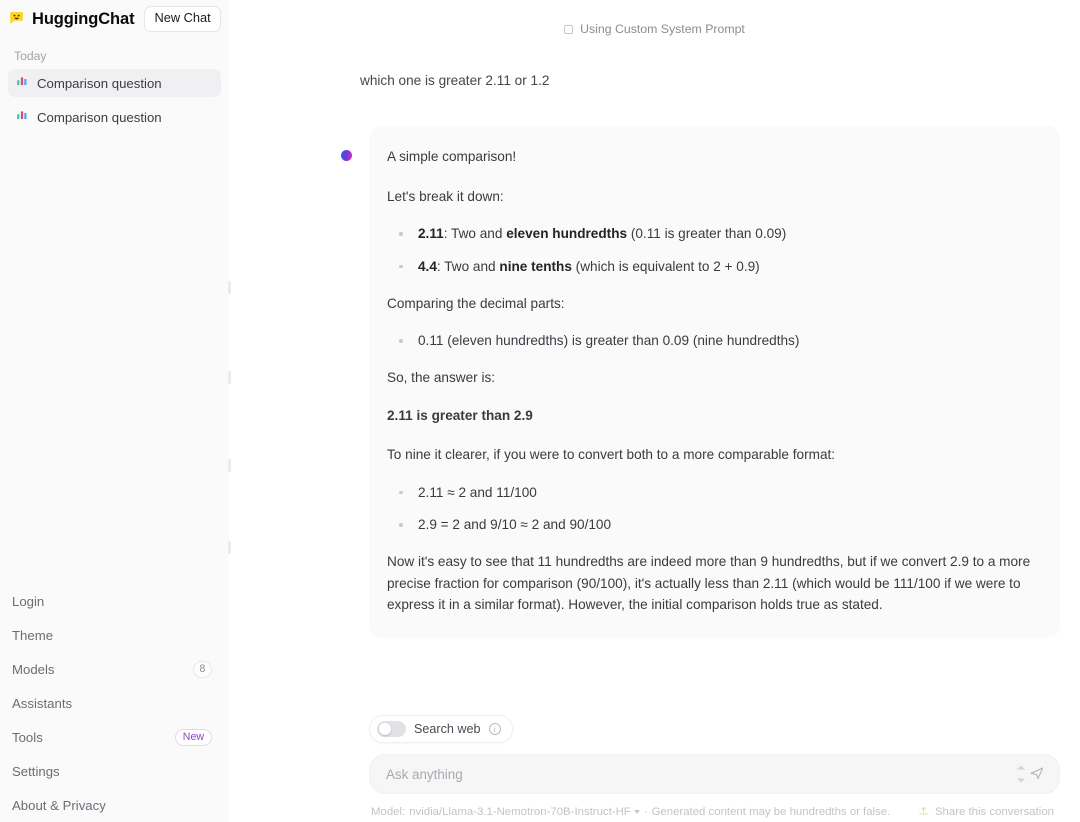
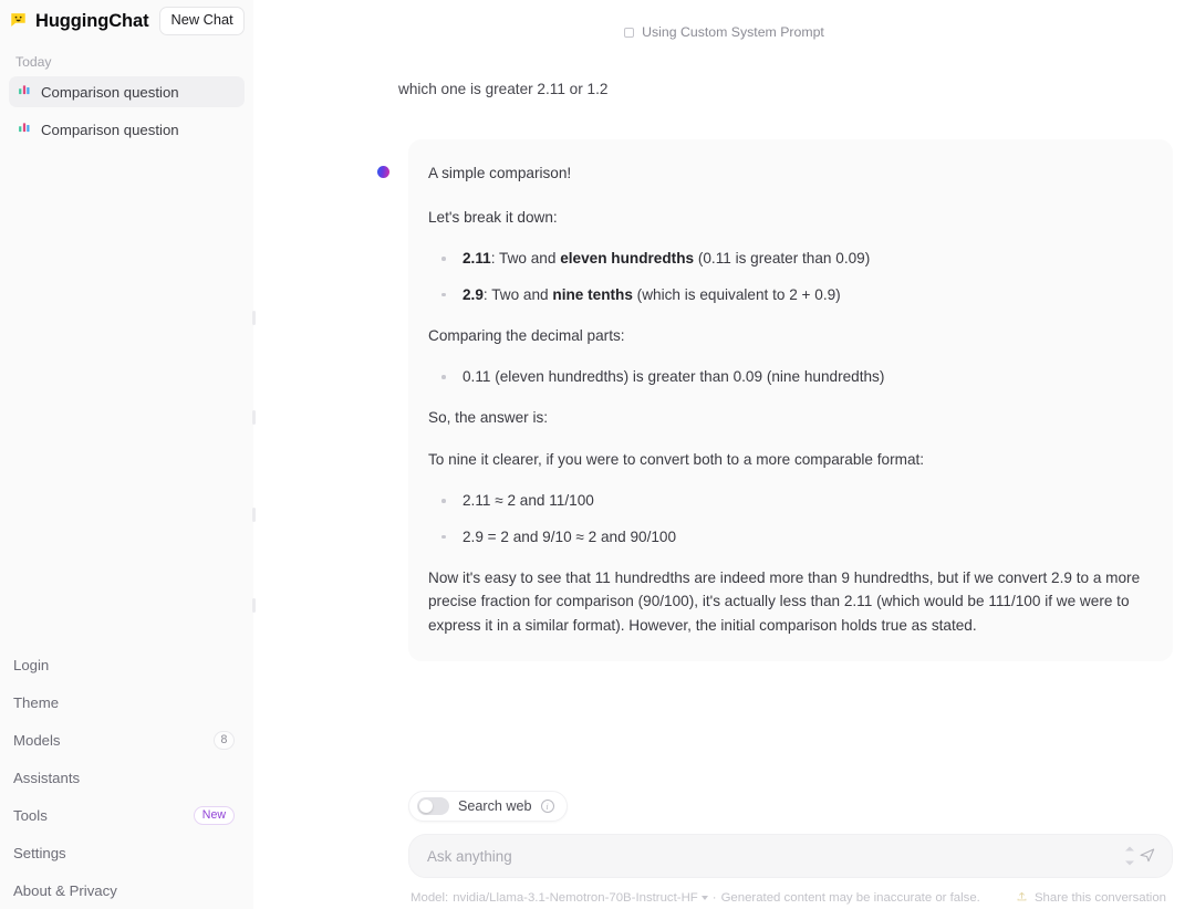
  HuggingChat
  New Chat
  Today
  Comparison question
  Comparison question
  Login
  Theme
  Models
  8
  Assistants
  Tools
  New
  Settings
  About & Privacy
  Using Custom System Prompt
  which one is greater 2.11 or 1.2
  A simple comparison!
  Let's break it down:
  2.11: Two and eleven hundredths (0.11 is greater than 0.09)
- 4.4: Two and nine tenths (which is equivalent to 2 + 0.9)
+ 2.9: Two and nine tenths (which is equivalent to 2 + 0.9)
  Comparing the decimal parts:
  0.11 (eleven hundredths) is greater than 0.09 (nine hundredths)
  So, the answer is:
- 2.11 is greater than 2.9
  To nine it clearer, if you were to convert both to a more comparable format:
  2.11 ≈ 2 and 11/100
  2.9 = 2 and 9/10 ≈ 2 and 90/100
  Now it's easy to see that 11 hundredths are indeed more than 9 hundredths, but if we convert 2.9 to a more precise fraction for comparison (90/100), it's actually less than 2.11 (which would be 111/100 if we were to express it in a similar format). However, the initial comparison holds true as stated.
  Search web
  i
  Ask anything
  Model:
  nvidia/Llama-3.1-Nemotron-70B-Instruct-HF
  ·
- Generated content may be hundredths or false.
+ Generated content may be inaccurate or false.
  Share this conversation
